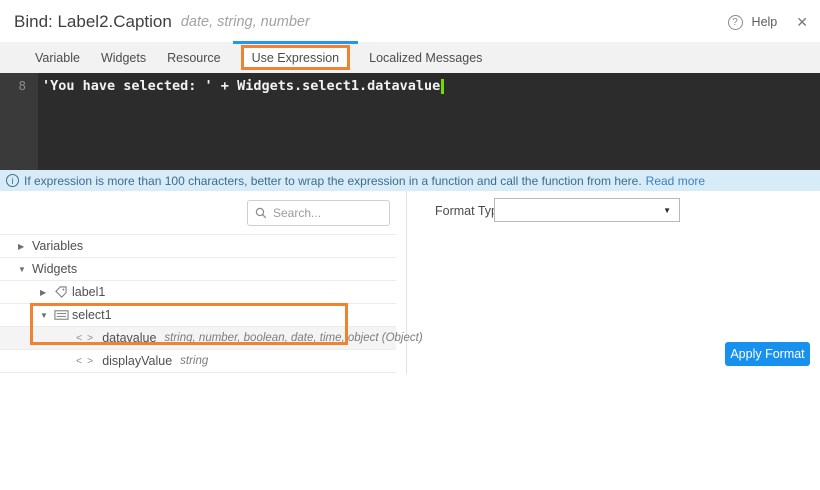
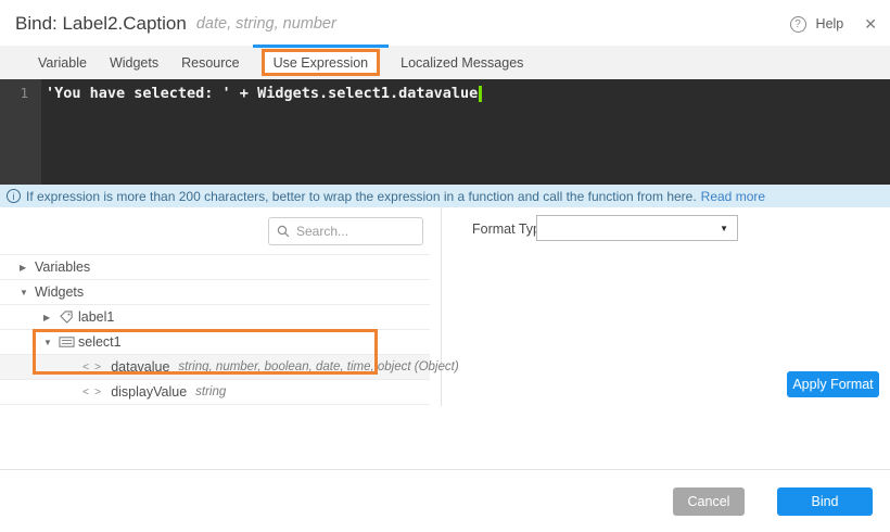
  Bind: Label2.Caption
  date, string, number
  ?
  Help
  ✕
  Variable
  Widgets
  Resource
  Use Expression
  Localized Messages
- 8
+ 1
  'You have selected: ' + Widgets.select1.datavalue
  i
- If expression is more than 100 characters, better to wrap the expression in a function and call the function from here.
+ If expression is more than 200 characters, better to wrap the expression in a function and call the function from here.
  Read more
  Search...
  ▶
  Variables
  ▼
  Widgets
  ▶
  label1
  ▼
  select1
  < >
  datavalue
  string, number, boolean, date, time, object (Object)
  < >
  displayValue
  string
  Format Ty
  ▼
  Apply Format
+ Cancel
+ Bind
